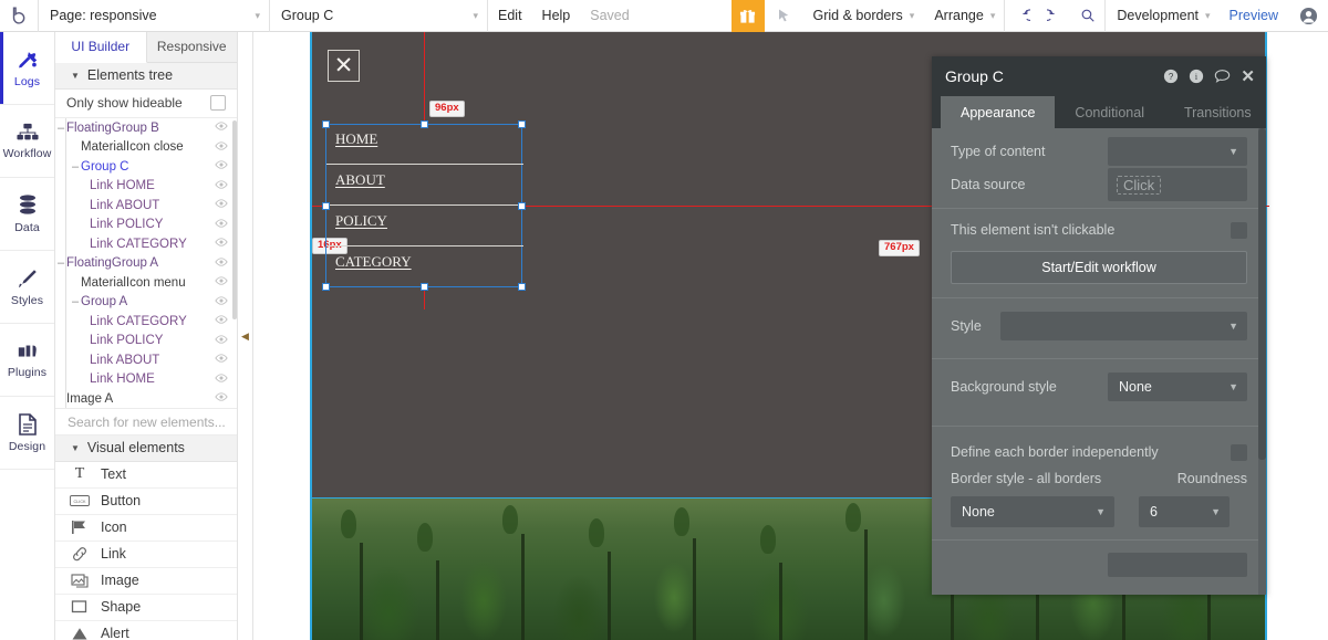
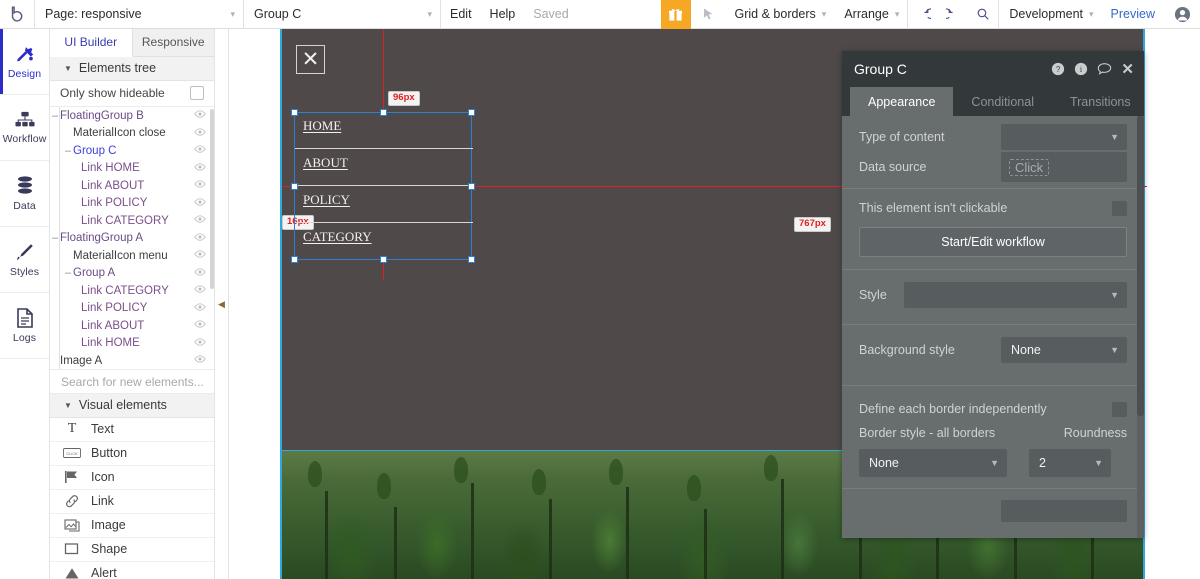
  Page: responsive
  ▾
  Group C
  ▾
  Edit
  Help
  Saved
  Grid & borders
  ▾
  Arrange
  ▾
  Development
  ▾
  Preview
- Logs
+ Design
  Workflow
  Data
  Styles
- Plugins
- Design
+ Logs
  UI Builder
  Responsive
  ▼
  Elements tree
  Only show hideable
  –
  FloatingGroup B
  MaterialIcon close
  –
  Group C
  Link HOME
  Link ABOUT
  Link POLICY
  Link CATEGORY
  –
  FloatingGroup A
  MaterialIcon menu
  –
  Group A
  Link CATEGORY
  Link POLICY
  Link ABOUT
  Link HOME
  Image A
  Search for new elements...
  ▼
  Visual elements
  T
  Text
  Button
  Icon
  Link
  Image
  Shape
  Alert
  ◀
  ✕
  96px
  16px
  767px
  HOME
  ABOUT
  POLICY
  CATEGORY
  Group C
  ?
  i
  ✕
  Appearance
  Conditional
  Transitions
  Type of content
  ▼
  Data source
  Click
  This element isn't clickable
  Start/Edit workflow
  Style
  ▼
  Background style
  None
  ▼
  Define each border independently
  Border style - all borders
  Roundness
  None
  ▼
- 6
+ 2
  ▼
